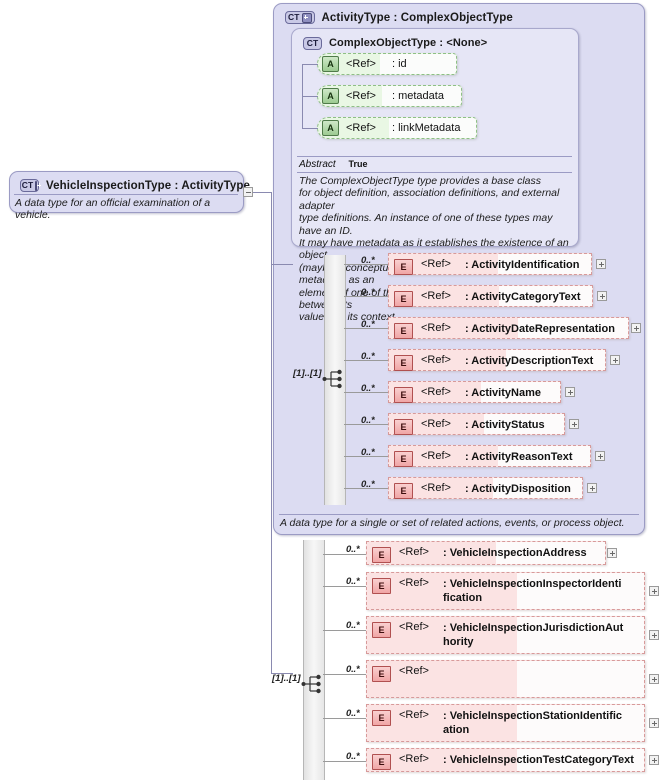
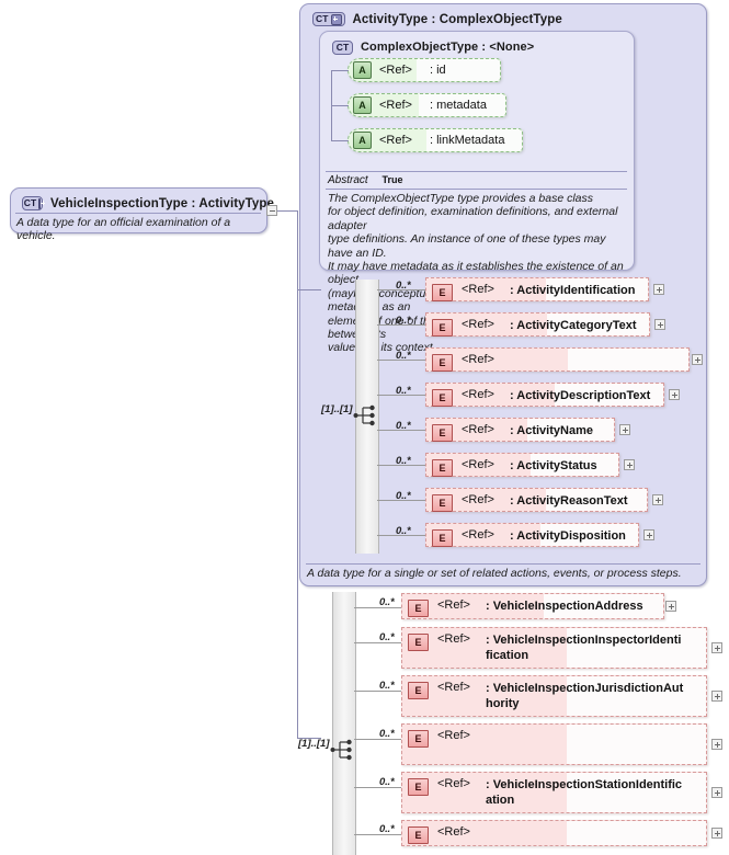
  CT
  ActivityType : ComplexObjectType
  CT
  ComplexObjectType : <None>
  A
  <Ref>
  : id
  A
  <Ref>
  : metadata
  A
  <Ref>
  : linkMetadata
  Abstract True
  The ComplexObjectType type provides a base class
- for object definition, association definitions, and external adapter
+ for object definition, examination definitions, and external adapter
  type definitions. An instance of one of these types may have an ID.
  It may have metadata as it establishes the existence of an objec
  [1]..[1]
  E
  <Ref>
  : ActivityIdentification
  0..*
  E
  <Ref>
  : ActivityCategoryText
  0..*
  E
  <Ref>
- : ActivityDateRepresentation
  0..*
  E
  <Ref>
  : ActivityDescriptionText
  0..*
  E
  <Ref>
  : ActivityName
  0..*
  E
  <Ref>
  : ActivityStatus
  0..*
  E
  <Ref>
  : ActivityReasonText
  0..*
  E
  <Ref>
  : ActivityDisposition
  0..*
- A data type for a single or set of related actions, events, or process object.
+ A data type for a single or set of related actions, events, or process steps.
  [1]..[1]
  E
  <Ref>
  : VehicleInspectionAddress
  0..*
  E
  <Ref>
  : VehicleInspectionInspectorIdentification
  0..*
  E
  <Ref>
  : VehicleInspectionJurisdictionAuthority
  0..*
  E
  <Ref>
  0..*
  E
  <Ref>
  : VehicleInspectionStationIdentification
  0..*
  E
  <Ref>
- : VehicleInspectionTestCategoryText
  0..*
  CT
  VehicleInspectionType : ActivityType
  A data type for an official examination of a vehicle.
